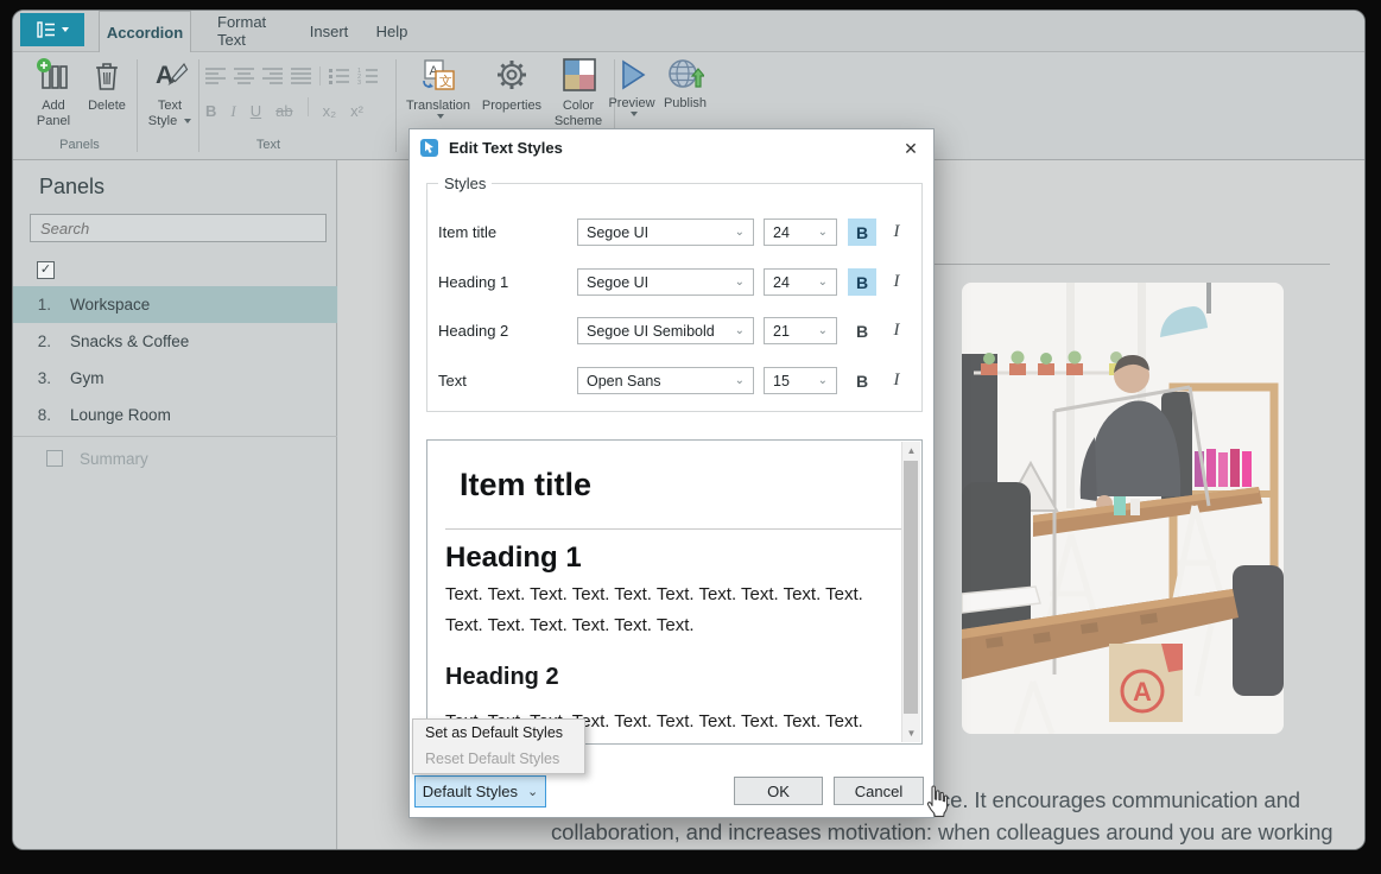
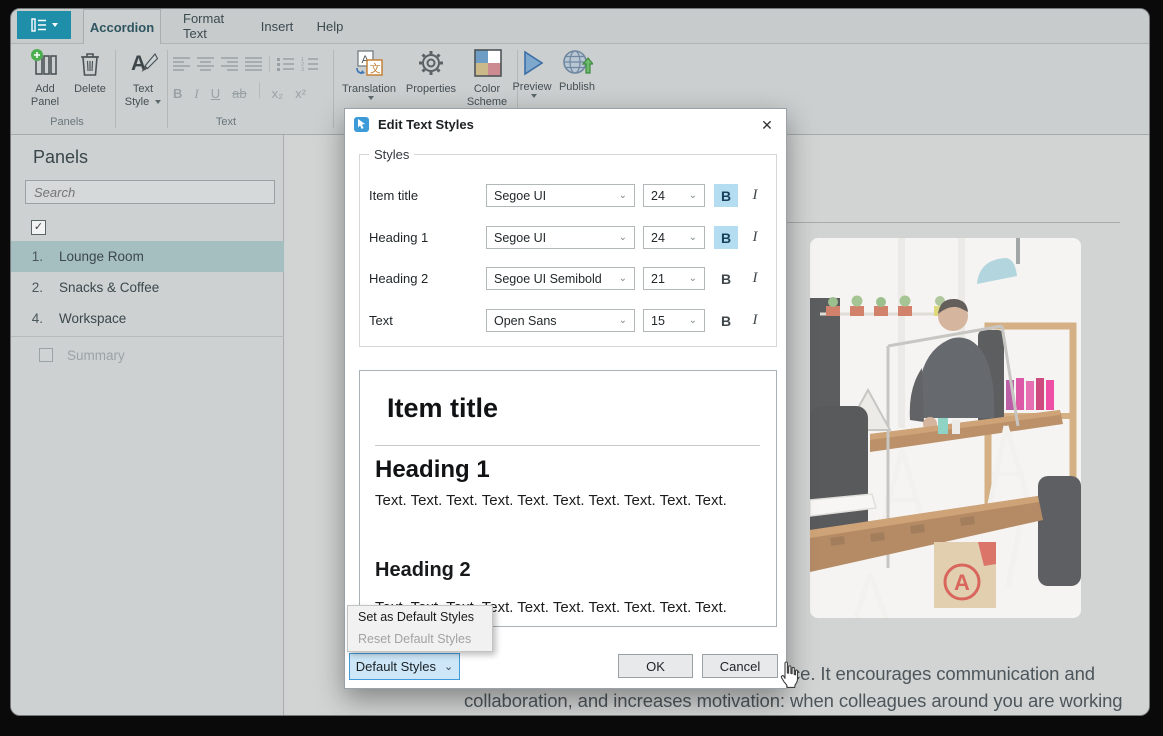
  Accordion
  Format Text
  Insert
  Help
  Add Panel
  Delete
  Panels
  A
  Text Style
  B
  I
  U
  ab
  x₂
  x²
  Text
  A
  文
  Translation
  Properties
  Color Scheme
  Preview
  Publish
  Panels
  Search
  ✓
  1.
- Workspace
+ Lounge Room
  2.
  Snacks & Coffee
- 3.
- Gym
- 8.
+ 4.
- Lounge Room
+ Workspace
  Summary
  A
  e. It encourages communication and
  collaboration, and increases motivation: when colleagues around you are working
  Edit Text Styles
  ✕
  Styles
  Item title
  Segoe UI
  ⌄
  24
  ⌄
  B
  I
  Heading 1
  Segoe UI
  ⌄
  24
  ⌄
  B
  I
  Heading 2
  Segoe UI Semibold
  ⌄
  21
  ⌄
  B
  I
  Text
  Open Sans
  ⌄
  15
  ⌄
  B
  I
  Item title
  Heading 1
  Text. Text. Text. Text. Text. Text. Text. Text. Text. Text.
- Text. Text. Text. Text. Text. Text.
  Heading 2
- ▲
- ▼
  Set as Default Styles
  Reset Default Styles
  Default Styles
  ⌄
  OK
  Cancel
